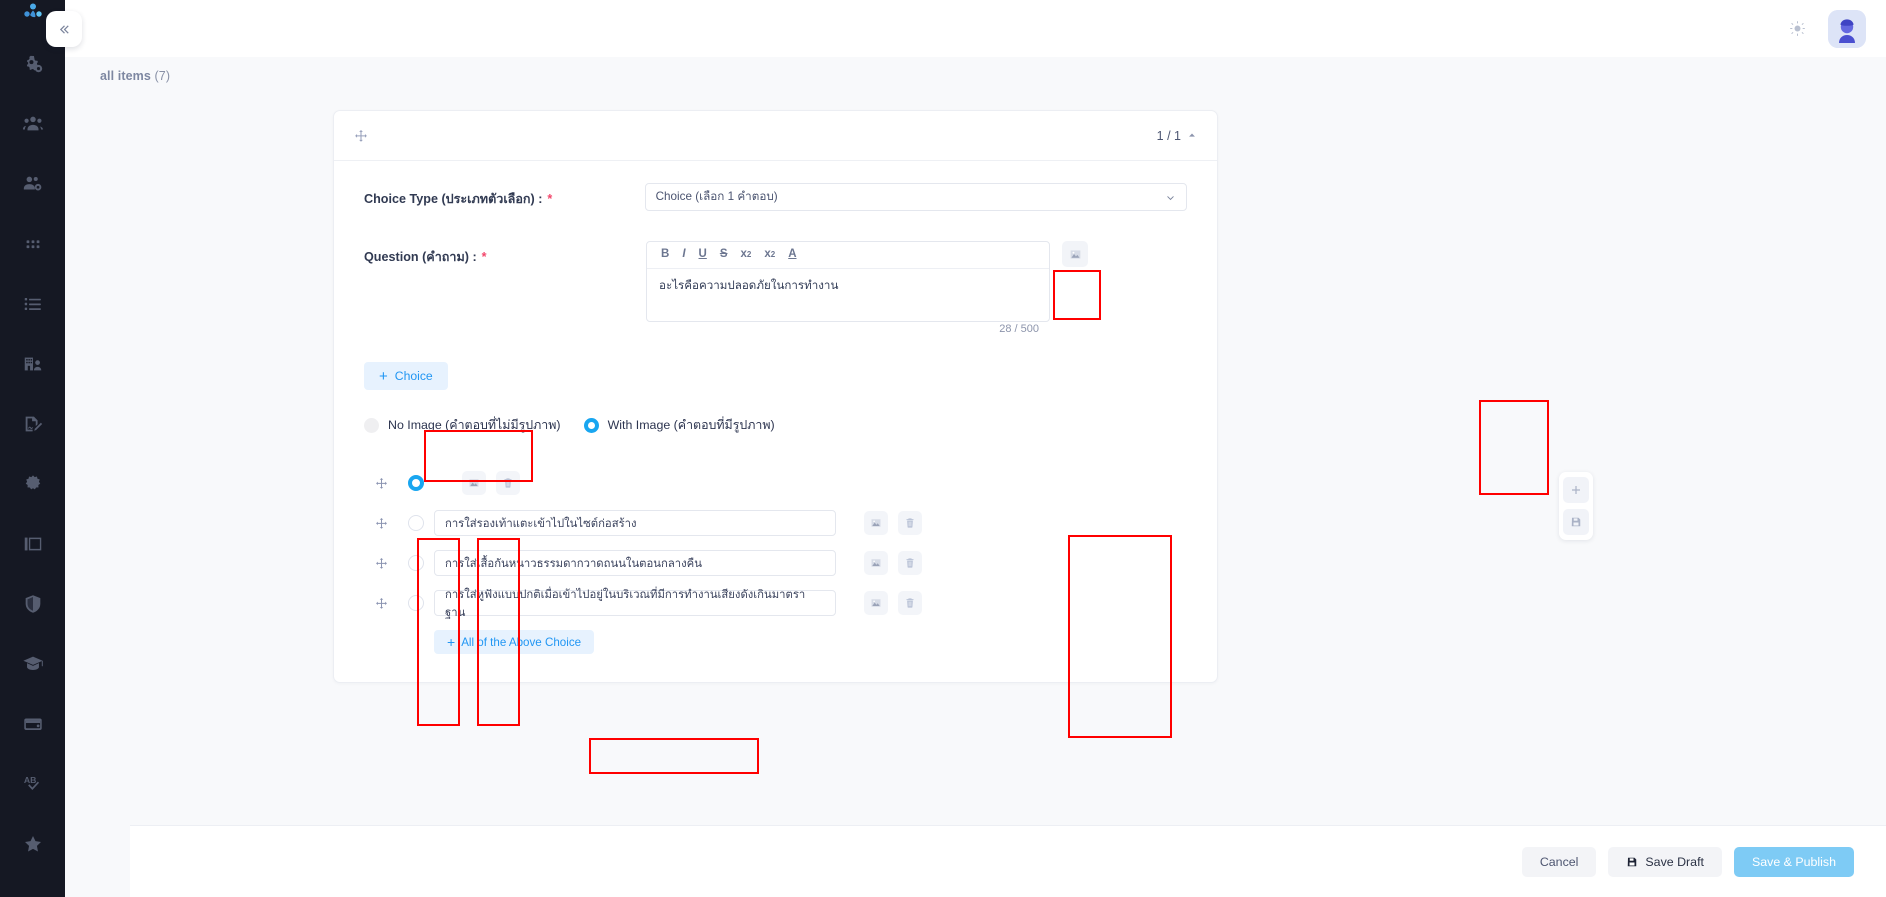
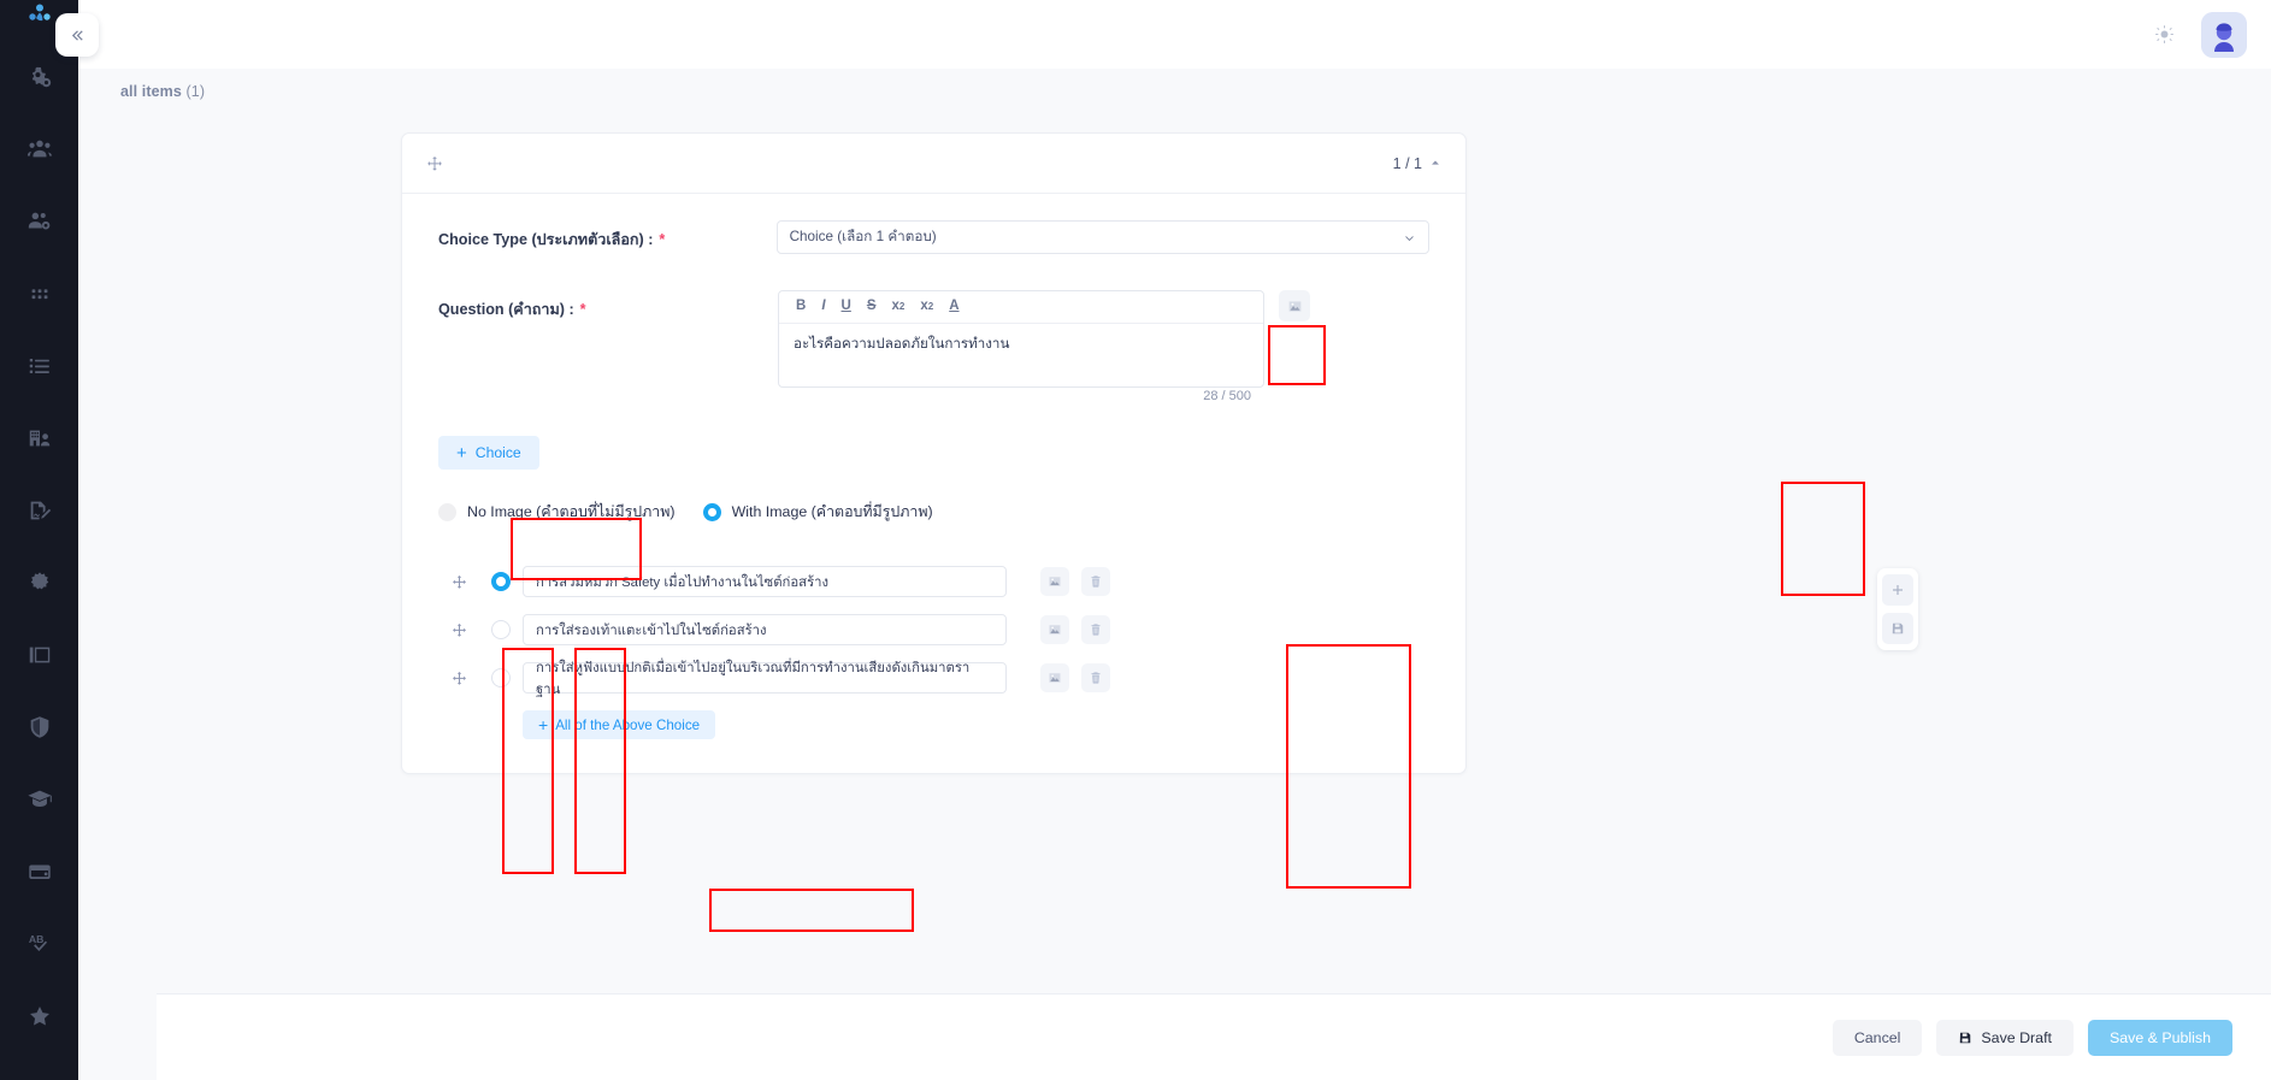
  AB
- all items (7)
+ all items (1)
  1 / 1
  Choice Type (ประเภทตัวเลือก) : *
  Choice (เลือก 1 คำตอบ)
  Question (คำถาม) : *
  B
  I
  U
  S
  x
  2
  x
  2
  A
  อะไรคือความปลอดภัยในการทำงาน
  28 / 500
  +
  Choice
  No Image (คำตอบที่ไม่มีรูปภาพ)
  With Image (คำตอบที่มีรูปภาพ)
+ การสวมหมวก Safety เมื่อไปทำงานในไซต์ก่อสร้าง
  การใส่รองเท้าแตะเข้าไปในไซต์ก่อสร้าง
- การใส่เสื้อกันหนาวธรรมดากวาดถนนในตอนกลางคืน
  การใส่หูฟังแบบปกติเมื่อเข้าไปอยู่ในบริเวณที่มีการทำงานเสียงดังเกินมาตราฐาน
  +
  All of the Above Choice
  Cancel
  Save Draft
  Save & Publish
